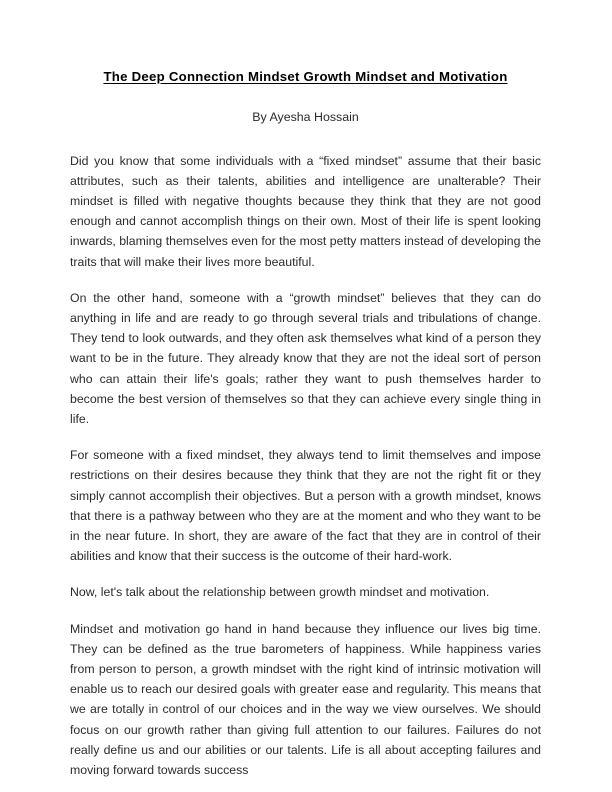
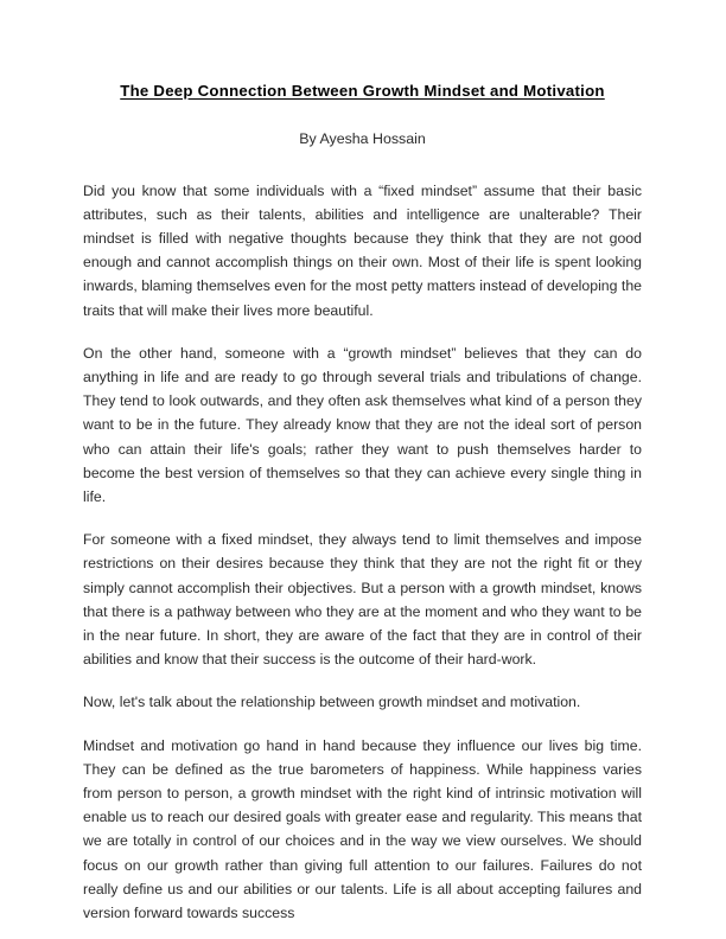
- The Deep Connection Mindset Growth Mindset and Motivation
+ The Deep Connection Between Growth Mindset and Motivation
  By Ayesha Hossain
  Did you know that some individuals with a “fixed mindset” assume that their basic attributes, such as their talents, abilities and intelligence are unalterable? Their mindset is filled with negative thoughts because they think that they are not good enough and cannot accomplish things on their own. Most of their life is spent looking inwards, blaming themselves even for the most petty matters instead of developing the traits that will make their lives more beautiful.
  On the other hand, someone with a “growth mindset” believes that they can do anything in life and are ready to go through several trials and tribulations of change. They tend to look outwards, and they often ask themselves what kind of a person they want to be in the future. They already know that they are not the ideal sort of person who can attain their life's goals; rather they want to push themselves harder to become the best version of themselves so that they can achieve every single thing in life.
  For someone with a fixed mindset, they always tend to limit themselves and impose restrictions on their desires because they think that they are not the right fit or they simply cannot accomplish their objectives. But a person with a growth mindset, knows that there is a pathway between who they are at the moment and who they want to be in the near future. In short, they are aware of the fact that they are in control of their abilities and know that their success is the outcome of their hard-work.
  Now, let's talk about the relationship between growth mindset and motivation.
- Mindset and motivation go hand in hand because they influence our lives big time. They can be defined as the true barometers of happiness. While happiness varies from person to person, a growth mindset with the right kind of intrinsic motivation will enable us to reach our desired goals with greater ease and regularity. This means that we are totally in control of our choices and in the way we view ourselves. We should focus on our growth rather than giving full attention to our failures. Failures do not really define us and our abilities or our talents. Life is all about accepting failures and moving forward towards success
+ Mindset and motivation go hand in hand because they influence our lives big time. They can be defined as the true barometers of happiness. While happiness varies from person to person, a growth mindset with the right kind of intrinsic motivation will enable us to reach our desired goals with greater ease and regularity. This means that we are totally in control of our choices and in the way we view ourselves. We should focus on our growth rather than giving full attention to our failures. Failures do not really define us and our abilities or our talents. Life is all about accepting failures and version forward towards success
